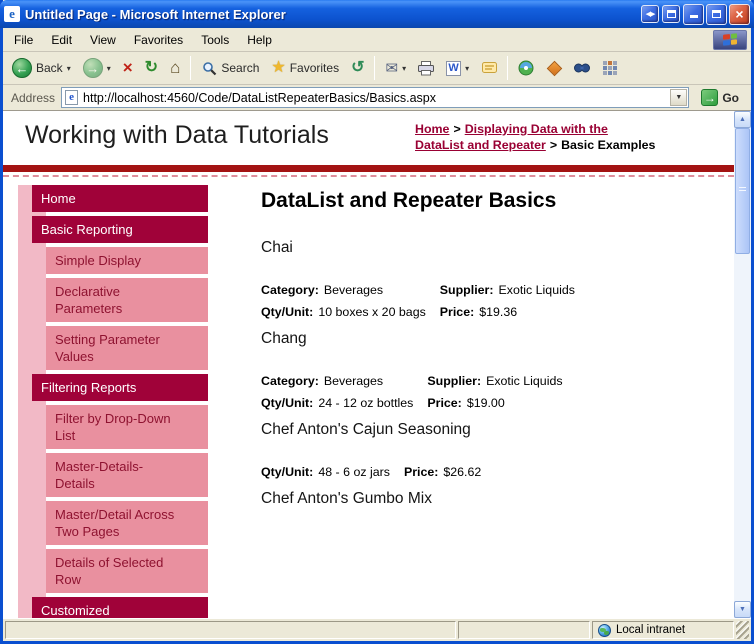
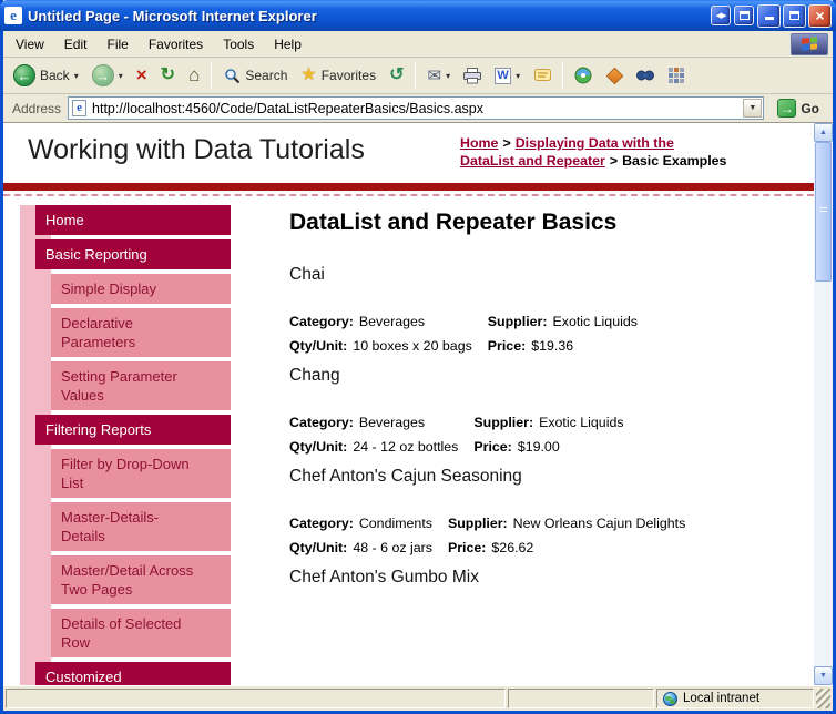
  e
  Untitled Page - Microsoft Internet Explorer
  ×
- File
+ View
  Edit
- View
+ File
  Favorites
  Tools
  Help
  ←
  Back
  ▾
  →
  ▾
  ×
  ↻
  ⌂
  Search
  ★
  Favorites
  ↺
  ✉
  ▾
  W
  ▾
  Address
  e
  http://localhost:4560/Code/DataListRepeaterBasics/Basics.aspx
  →
  Go
  Working with Data Tutorials
  Home > Displaying Data with the
  DataList and Repeater > Basic Examples
  Home
  Basic Reporting
  Simple Display
  Declarative Parameters
  Setting Parameter Values
  Filtering Reports
  Filter by Drop-Down List
  Master-Details-Details
  Master/Detail Across Two Pages
  Details of Selected Row
  DataList and Repeater Basics
  Chai
  Category: Beverages	Supplier: Exotic Liquids
  Qty/Unit: 10 boxes x 20 bags	Price: $19.36
  Chang
  Category: Beverages	Supplier: Exotic Liquids
  Qty/Unit: 24 - 12 oz bottles	Price: $19.00
  Chef Anton's Cajun Seasoning
+ Category: Condiments	Supplier: New Orleans Cajun Delights
  Qty/Unit: 48 - 6 oz jars	Price: $26.62
  Chef Anton's Gumbo Mix
  Local intranet
